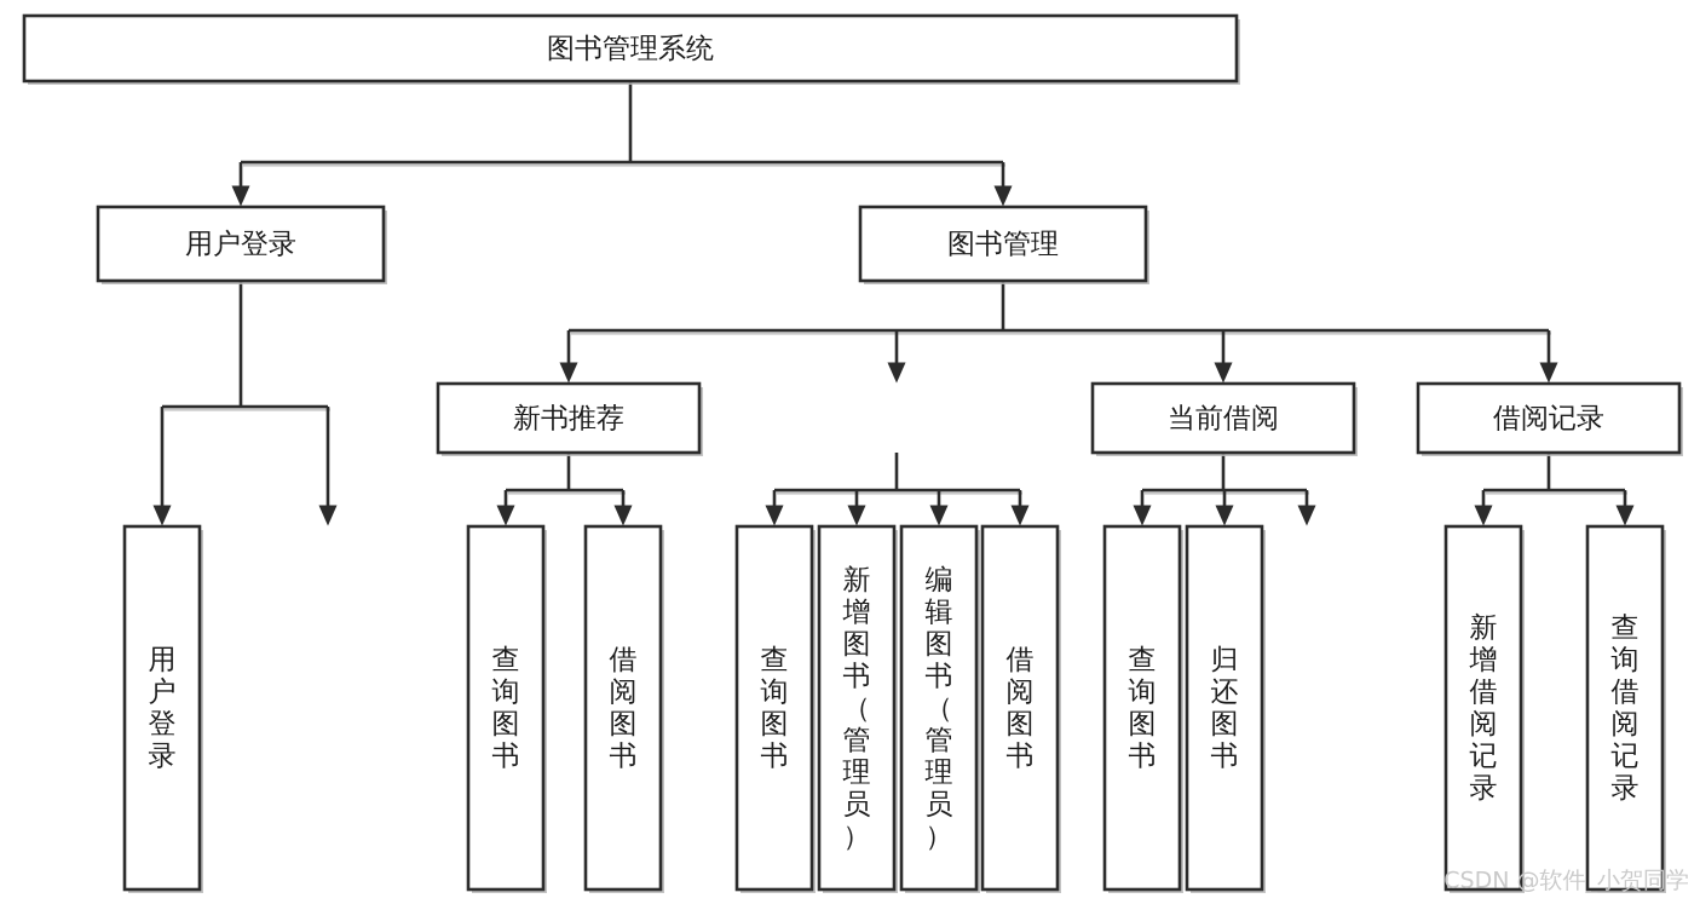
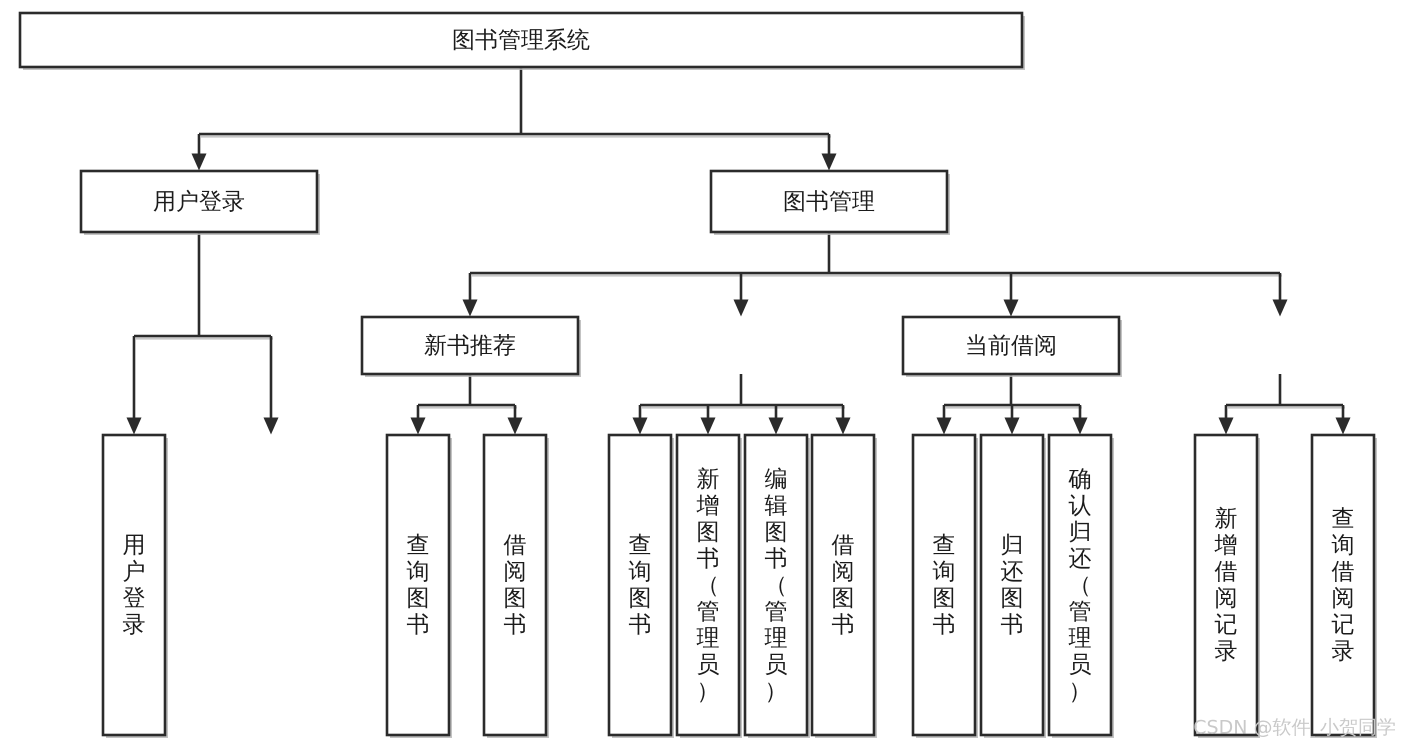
  图书管理系统
  用户登录
  图书管理
  新书推荐
  当前借阅
- 借阅记录
  用户登录
  查询图书
  借阅图书
  查询图书
  新增图书（管理员）
  编辑图书（管理员）
  借阅图书
  查询图书
  归还图书
+ 确认归还（管理员）
  新增借阅记录
  查询借阅记录
  CSDN @软件_小贺同学
